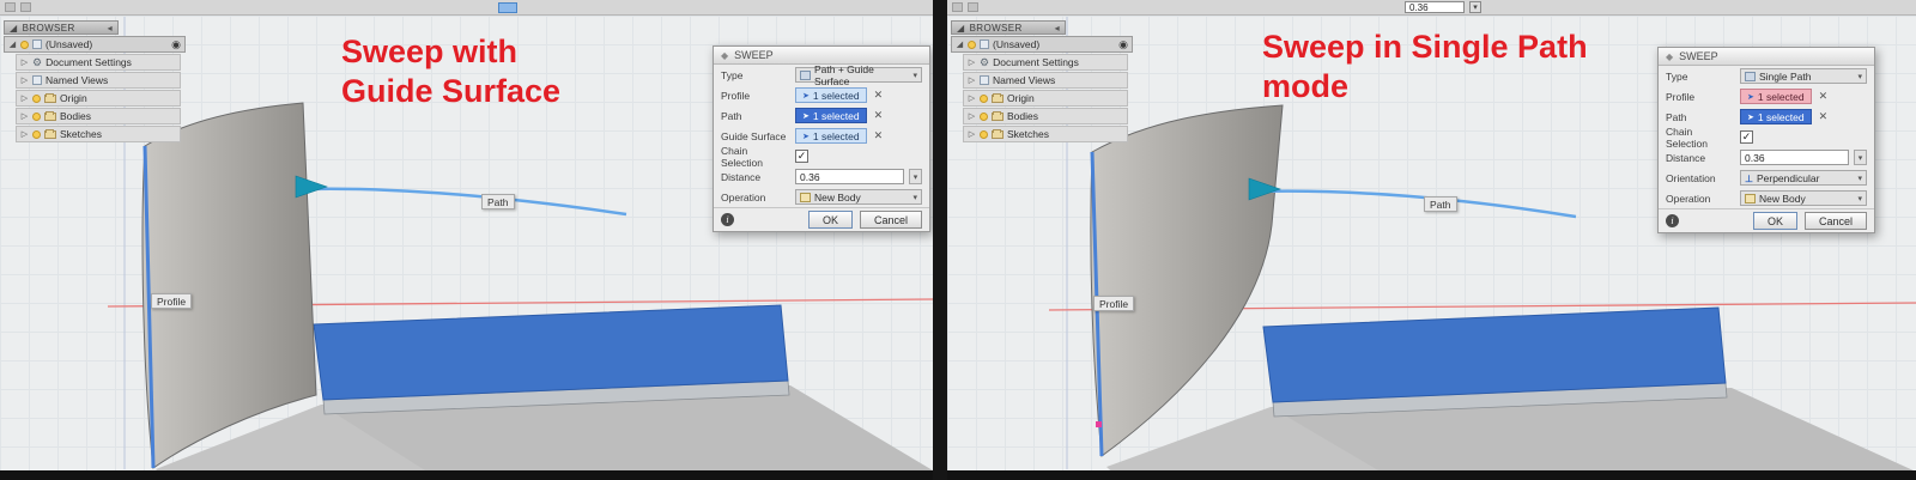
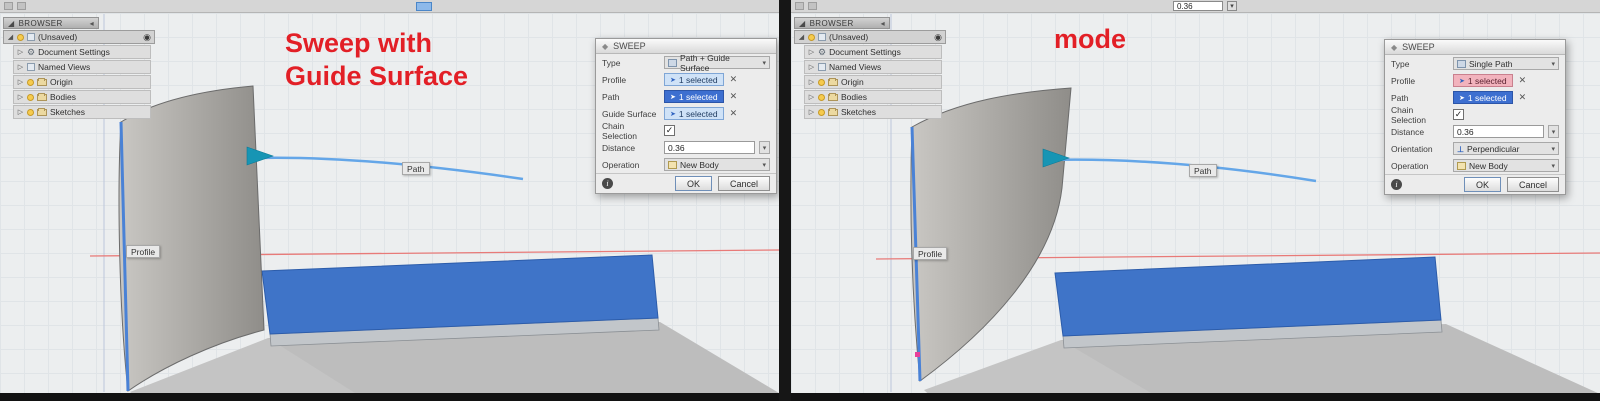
  ◢
  BROWSER
  ◂
  (Unsaved)
  ◉
  ⚙
  Document Settings
  Named Views
  Origin
  Bodies
  Sketches
  Sweep with
  Guide Surface
  Profile
  Path
  ◆
  SWEEP
  Type
  Path + Guide Surface
  Profile
  1 selected
  ✕
  Path
  1 selected
  ✕
  Guide Surface
  1 selected
  ✕
  Chain Selection
  ✓
  Distance
  0.36
  Operation
  New Body
  i
  OK
  Cancel
  0.36
  ◢
  BROWSER
  ◂
  (Unsaved)
  ◉
  ⚙
  Document Settings
  Named Views
  Origin
  Bodies
  Sketches
- Sweep in Single Path
  mode
  Profile
  Path
  ◆
  SWEEP
  Type
  Single Path
  Profile
  1 selected
  ✕
  Path
  1 selected
  ✕
  Chain Selection
  ✓
  Distance
  0.36
  Orientation
  ⊥
  Perpendicular
  Operation
  New Body
  i
  OK
  Cancel
